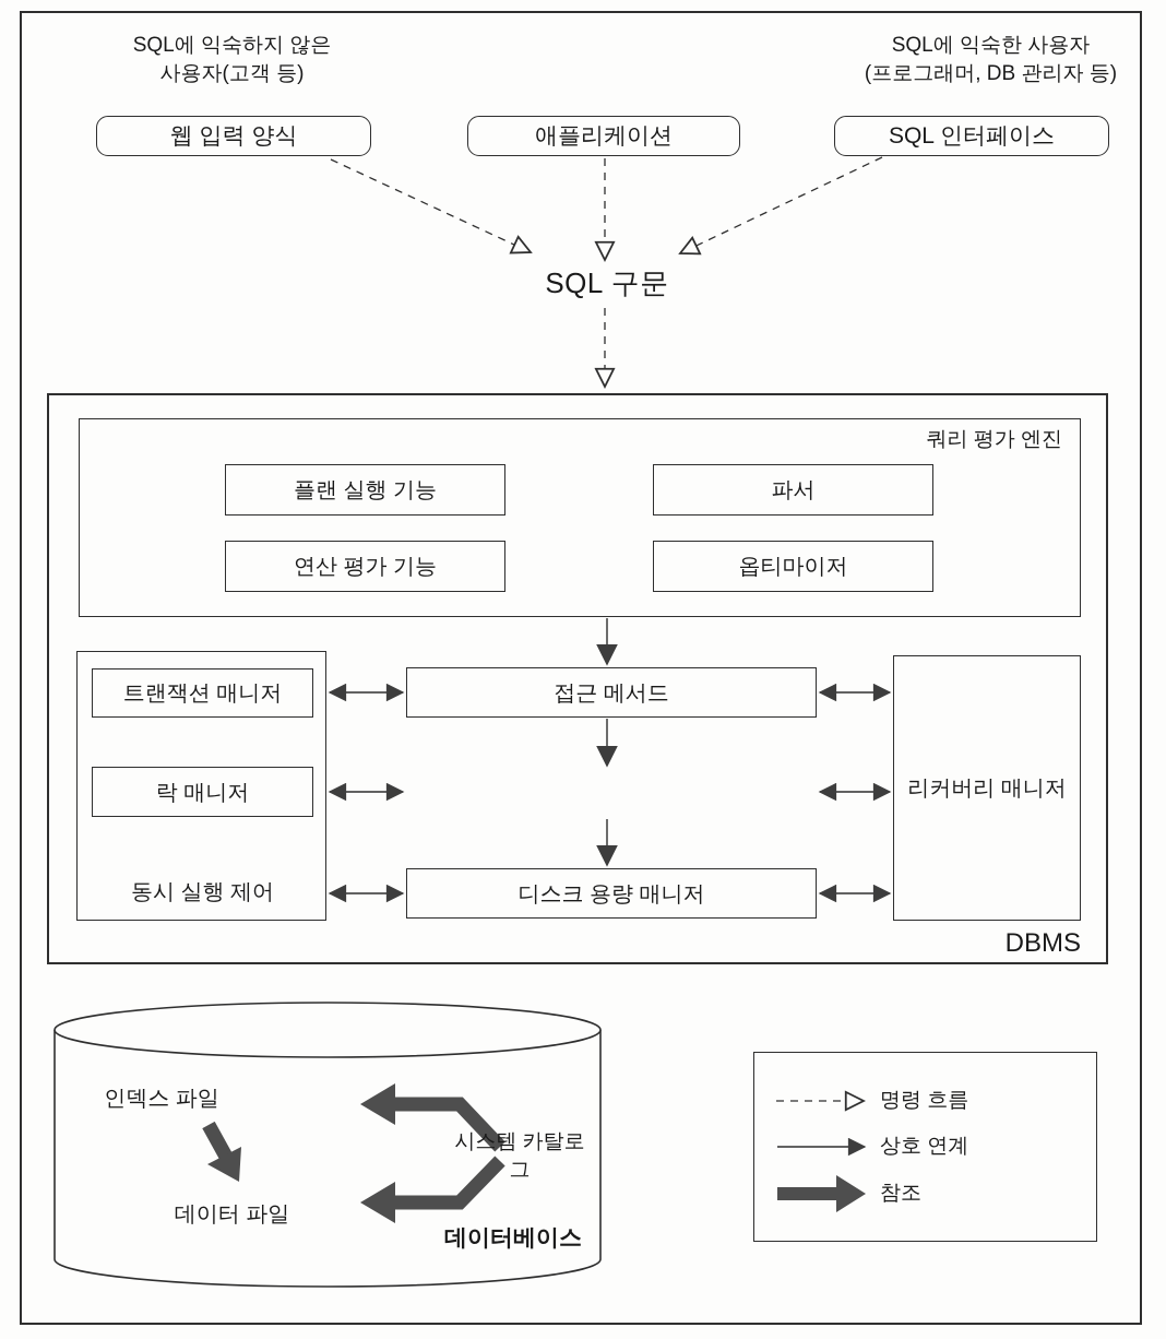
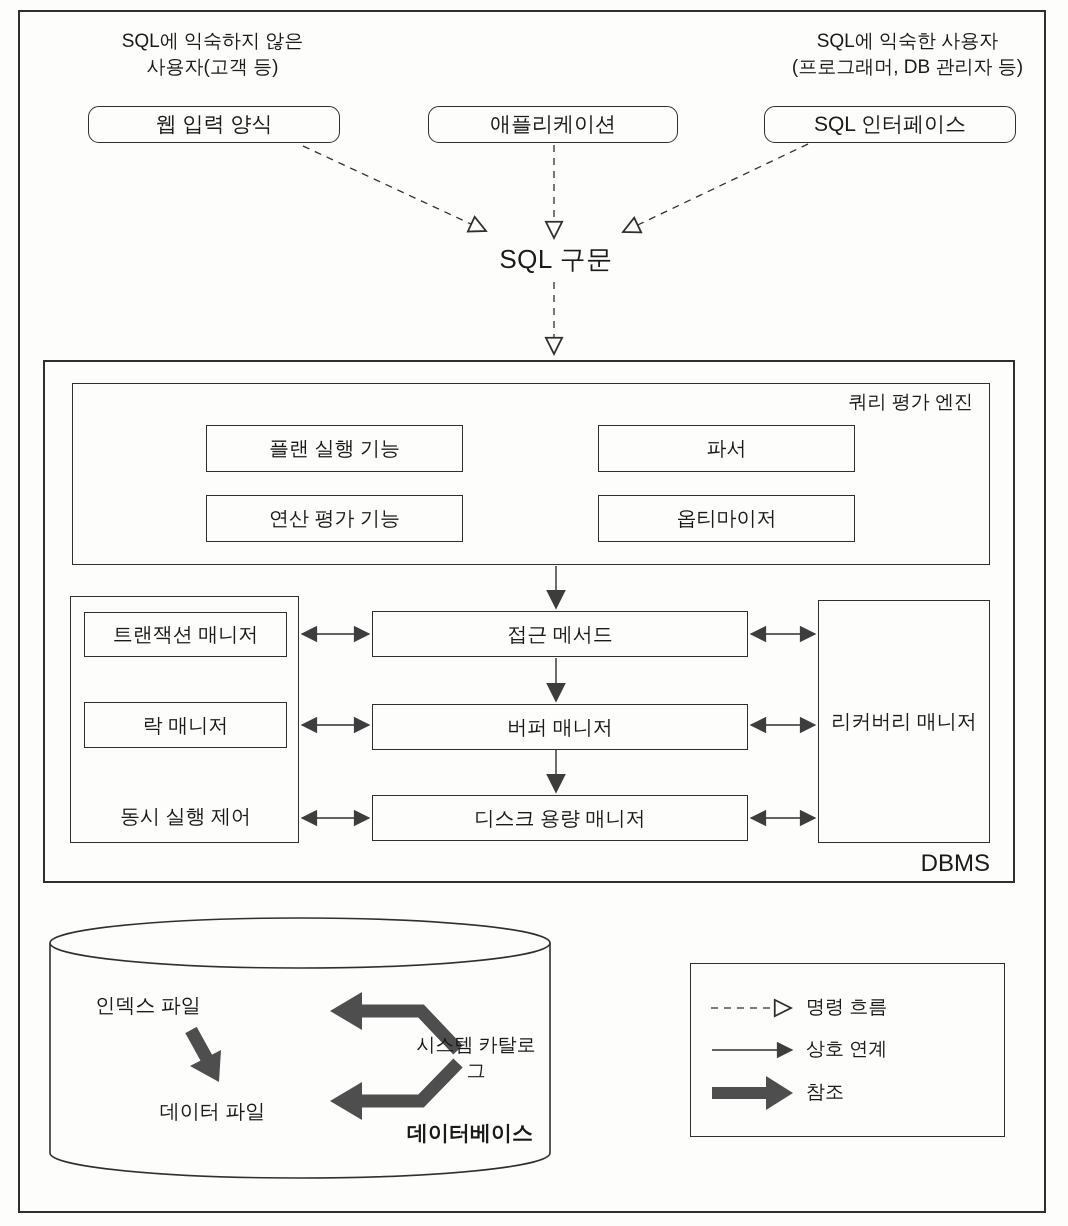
  SQL에 익숙하지 않은
  사용자(고객 등)
  SQL에 익숙한 사용자
  (프로그래머, DB 관리자 등)
  웹 입력 양식
  애플리케이션
  SQL 인터페이스
  SQL 구문
  DBMS
  쿼리 평가 엔진
  플랜 실행 기능
  파서
  연산 평가 기능
  옵티마이저
  트랜잭션 매니저
  락 매니저
  동시 실행 제어
  접근 메서드
+ 버퍼 매니저
  디스크 용량 매니저
  리커버리 매니저
  인덱스 파일
  데이터 파일
  시스템 카탈로그
  데이터베이스
  명령 흐름
  상호 연계
  참조
